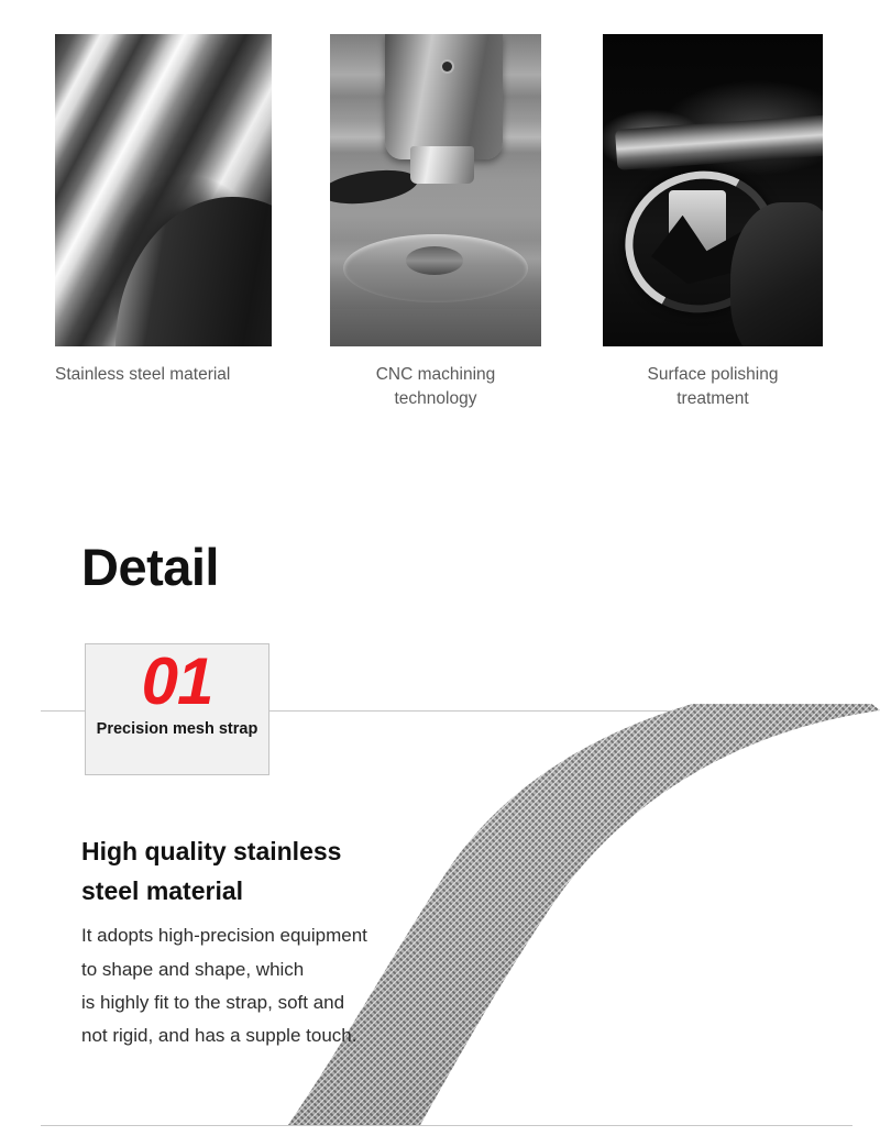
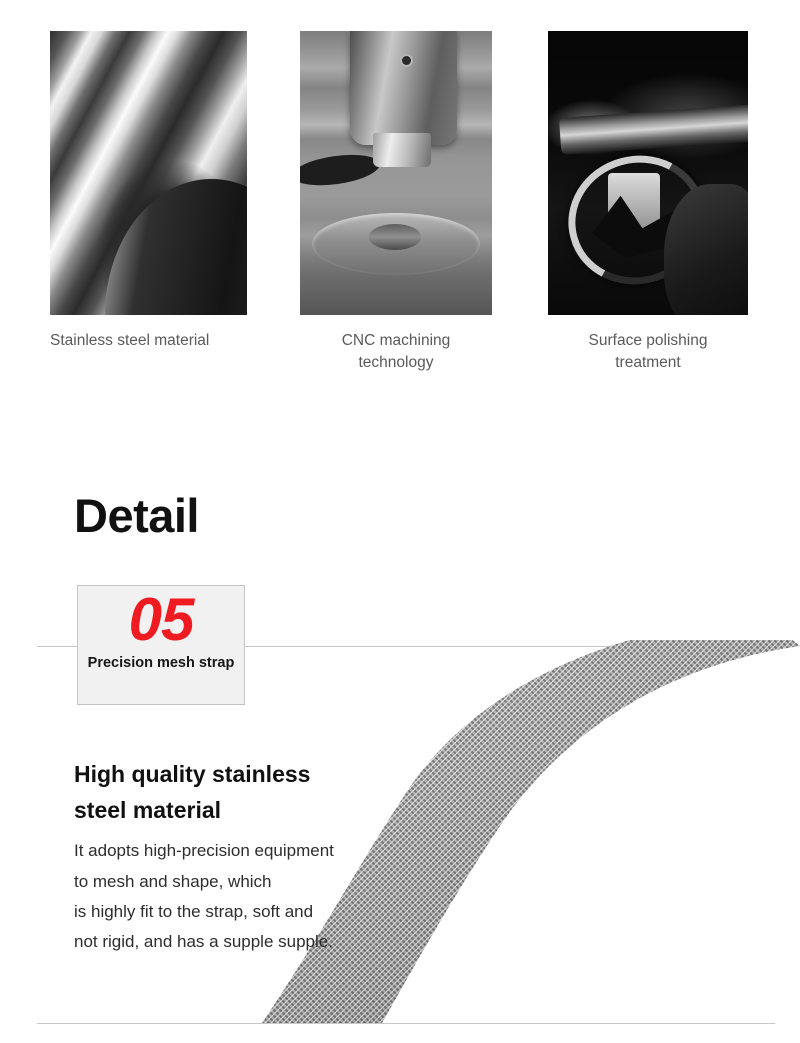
  Stainless steel material
  CNC machining
  technology
  Surface polishing
  treatment
  Detail
- 01
+ 05
  Precision mesh strap
  High quality stainless
  steel material
  It adopts high-precision equipment
- to shape and shape, which
+ to mesh and shape, which
  is highly fit to the strap, soft and
- not rigid, and has a supple touch.
+ not rigid, and has a supple supple.
